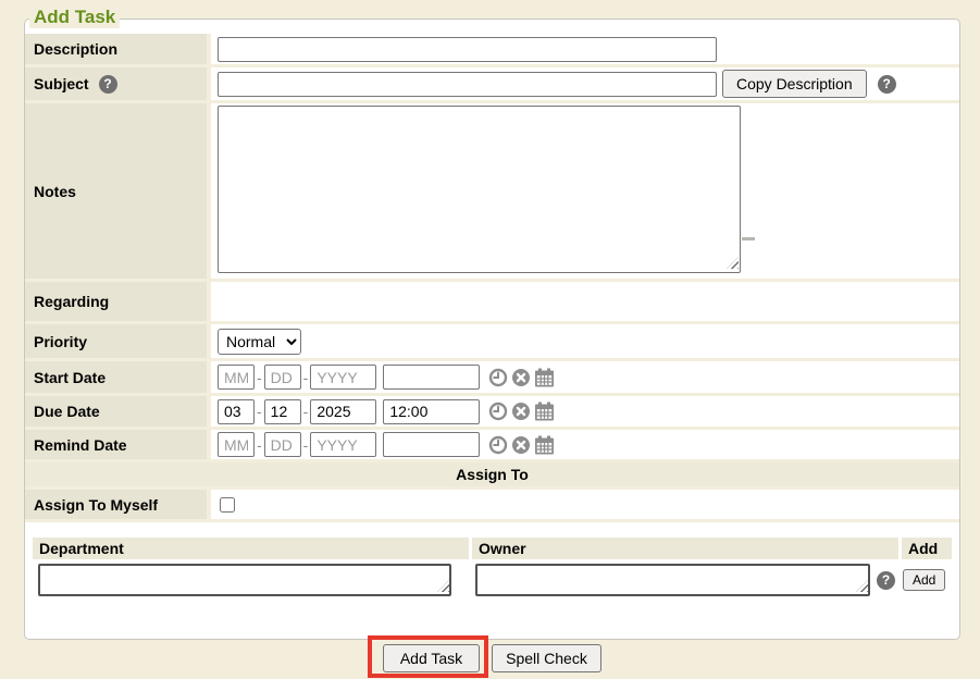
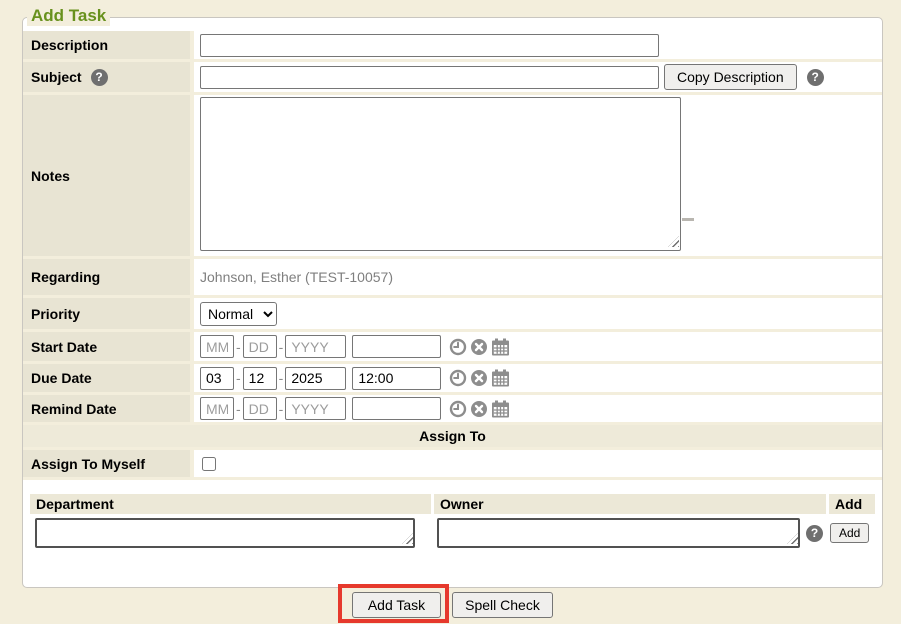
  Add Task
  Description
  Subject
  ?
  Copy Description
  ?
  Notes
  Regarding
+ Johnson, Esther (TEST-10057)
  Priority
  Normal
  Start Date
  MM
  -
  DD
  -
  YYYY
  Due Date
  03
  -
  12
  -
  2025
  12:00
  Remind Date
  MM
  -
  DD
  -
  YYYY
  Assign To
  Assign To Myself
  Department
  Owner
  Add
  ?
  Add
  Add Task
  Spell Check
